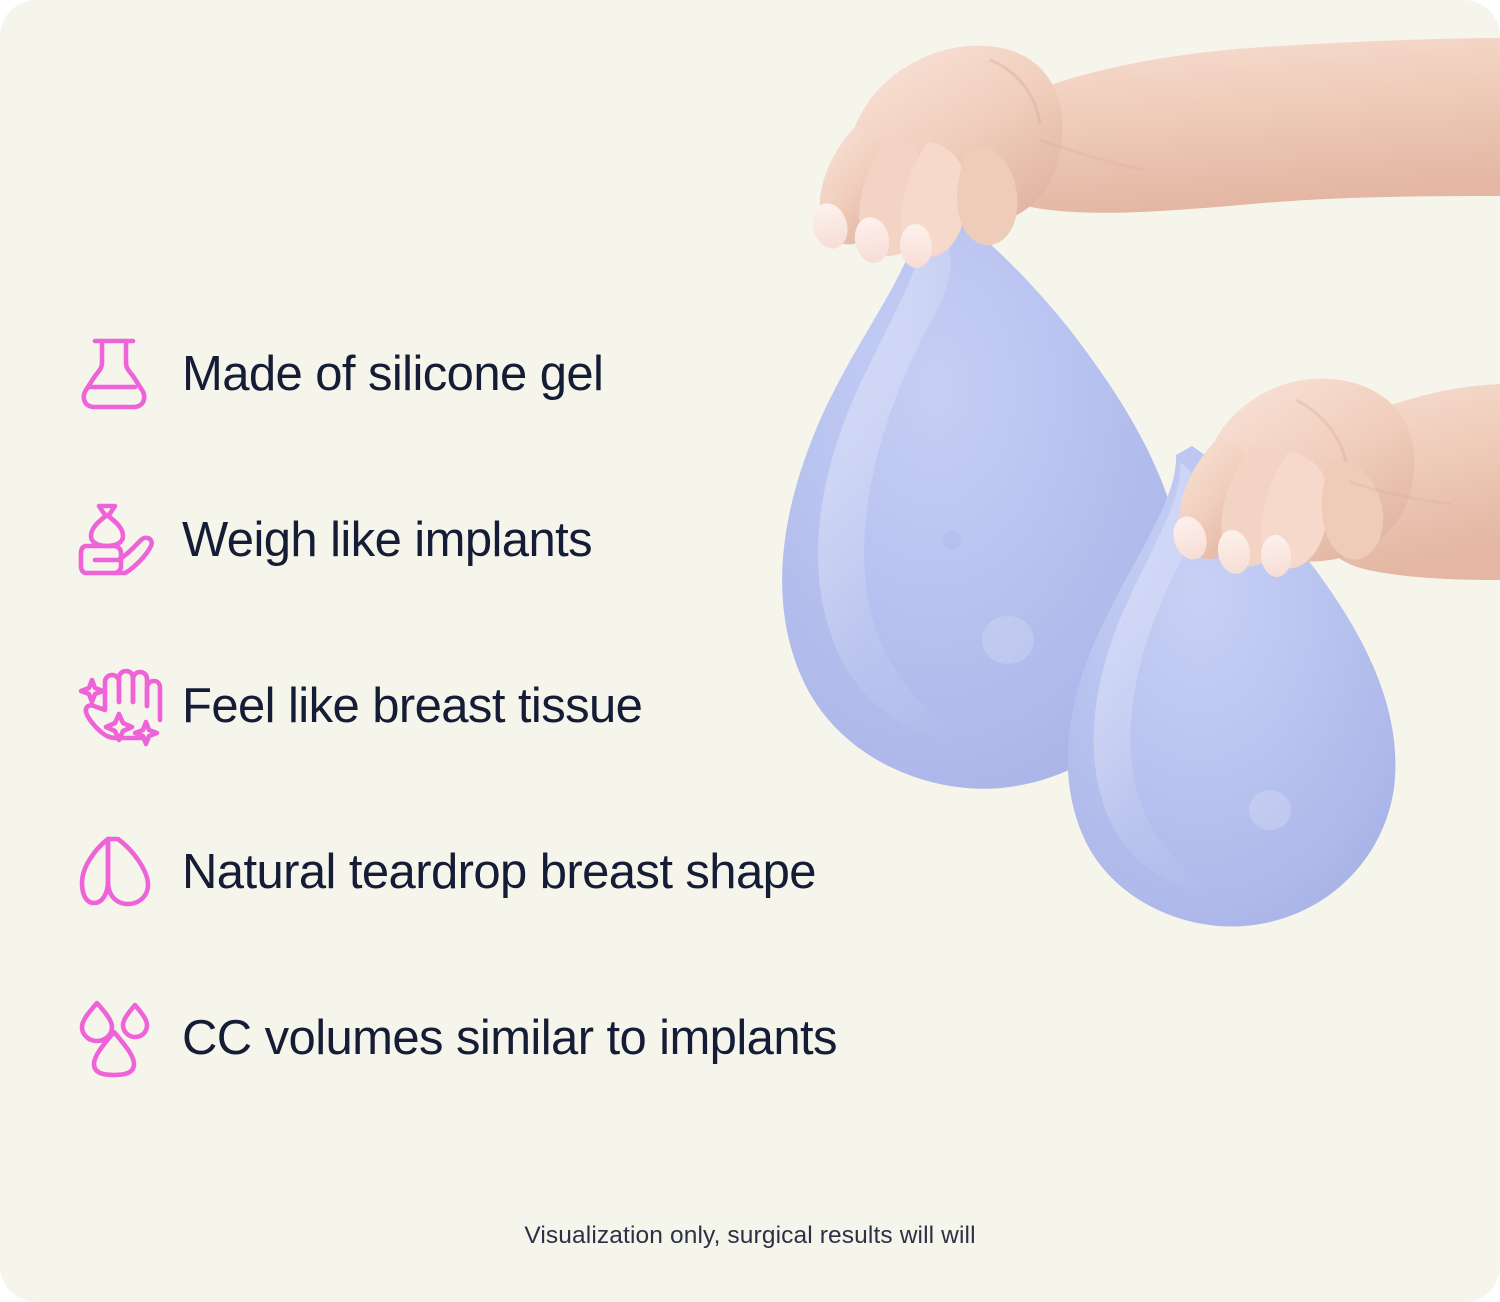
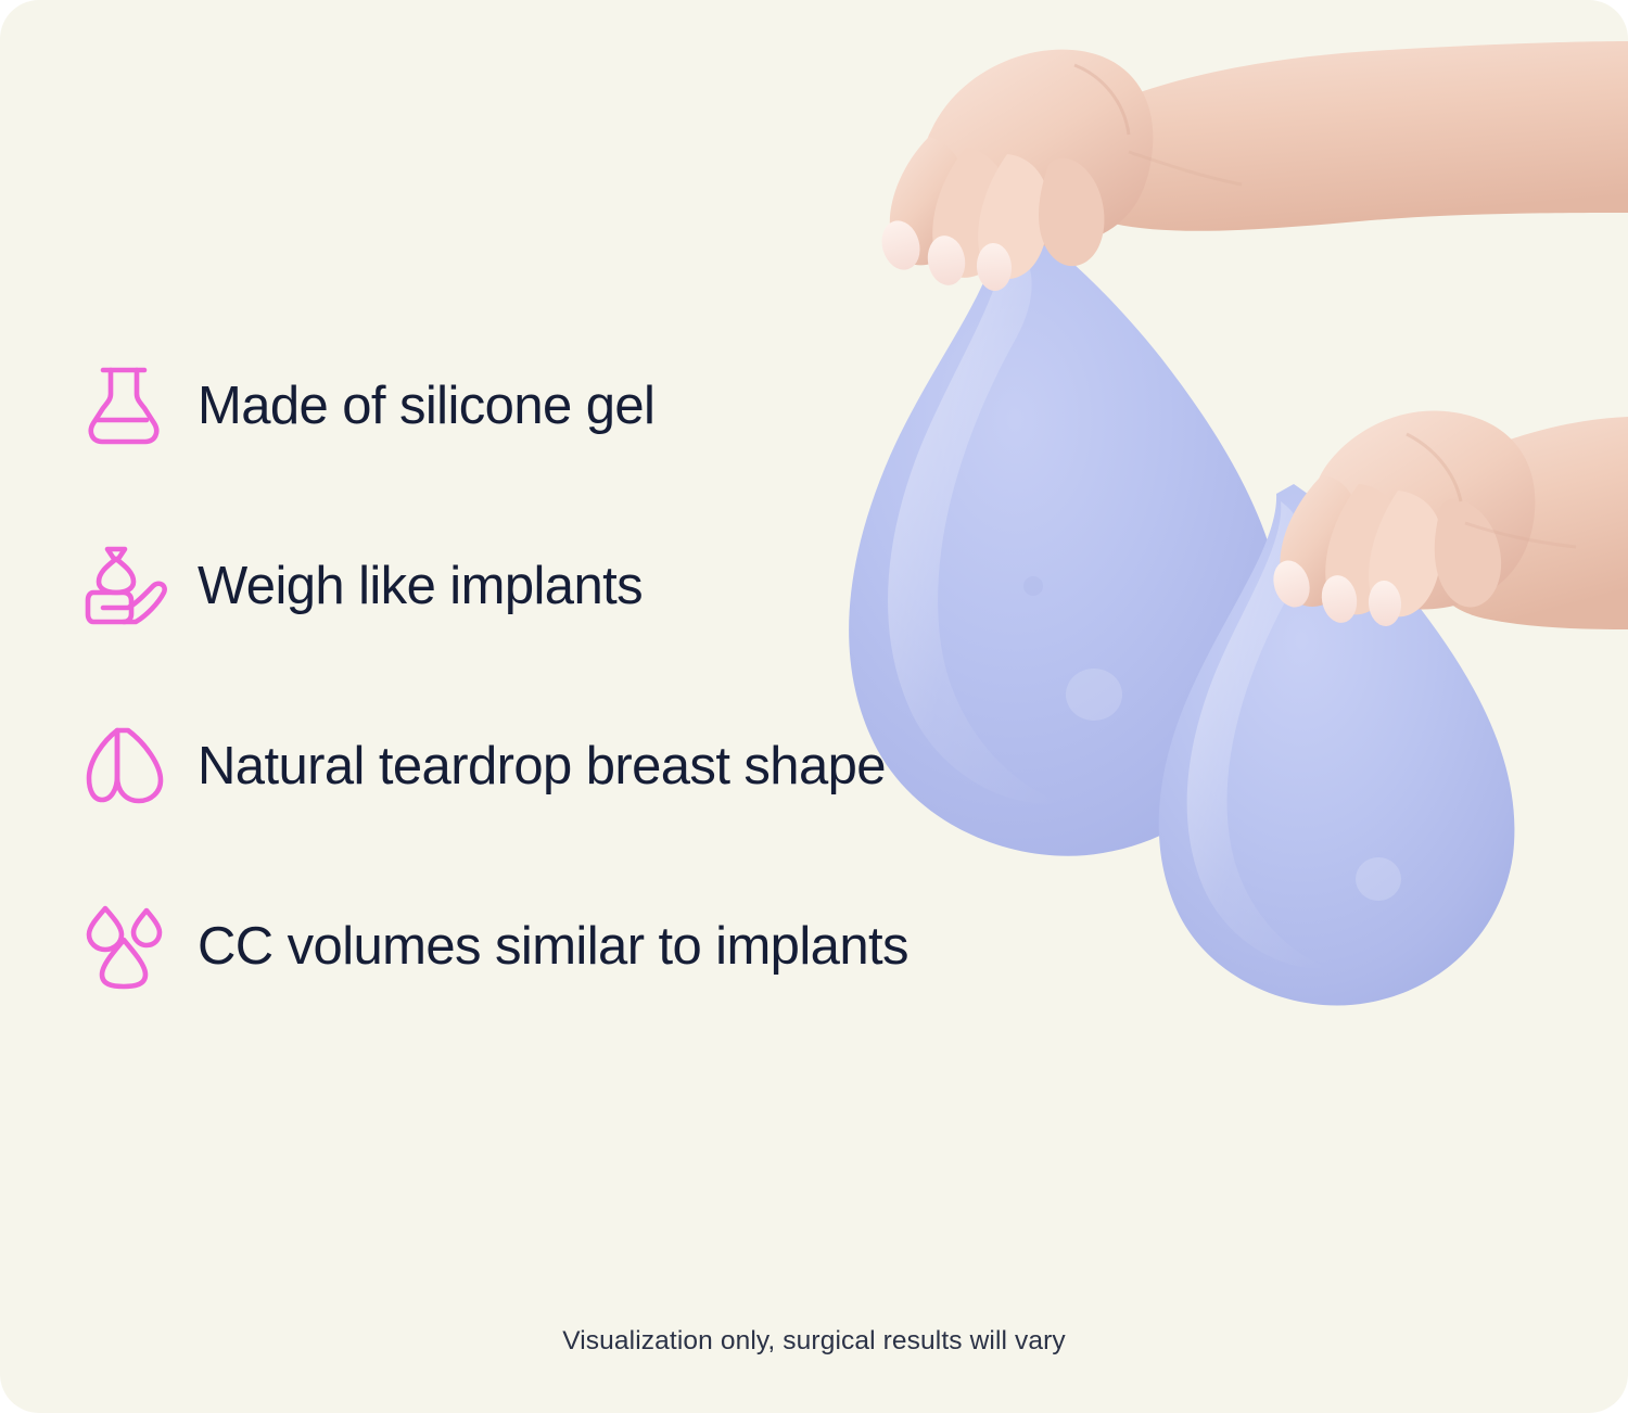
  Made of silicone gel
  Weigh like implants
- Feel like breast tissue
  Natural teardrop breast shape
  CC volumes similar to implants
- Visualization only, surgical results will will
+ Visualization only, surgical results will vary
